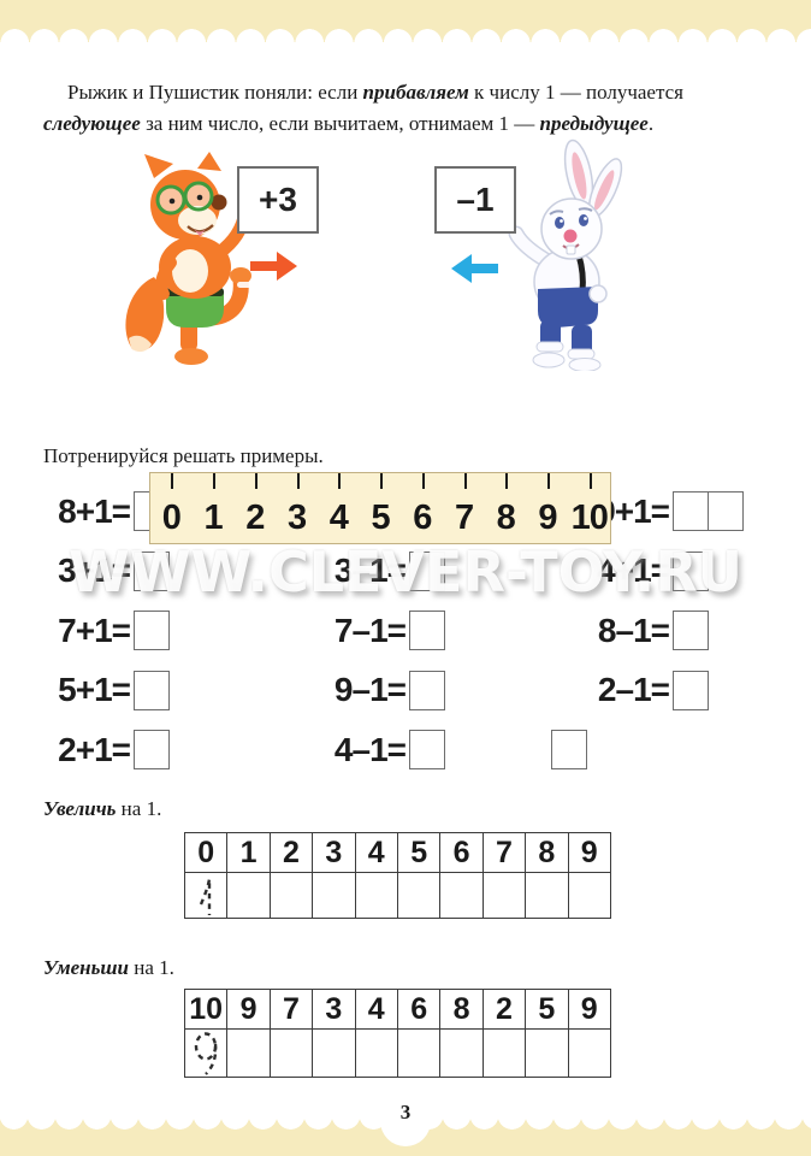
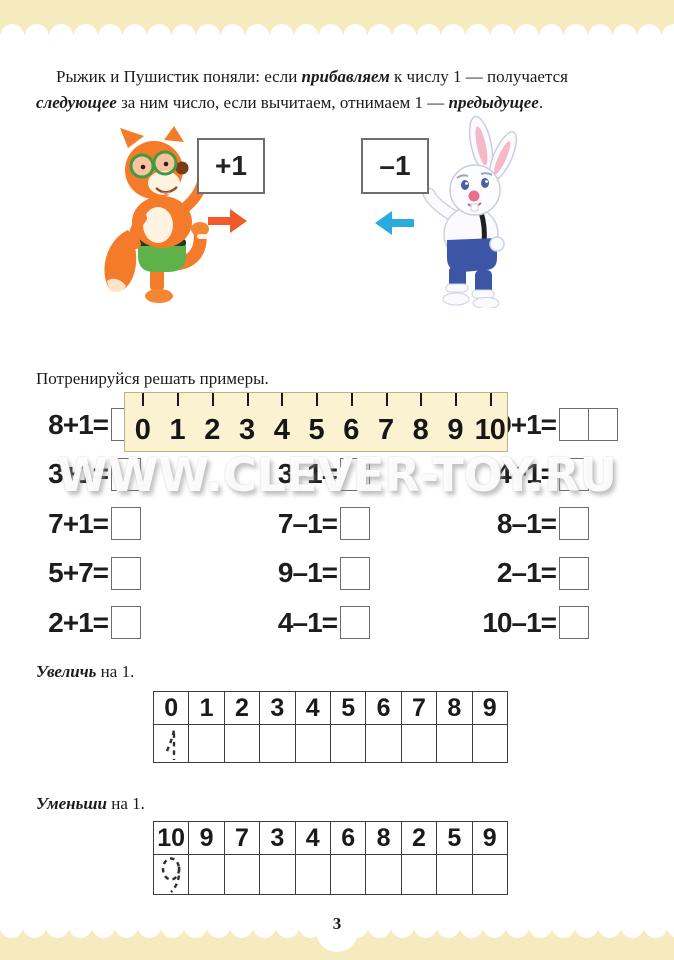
  Рыжик и Пушистик поняли: если прибавляем к числу 1 — получается следующее за ним число, если вычитаем, отнимаем 1 — предыдущее.
- +3
+ +1
  –1
  0
  1
  2
  3
  4
  5
  6
  7
  8
  9
  10
  Потренируйся решать примеры.
  8+1=
  3+1=
  7+1=
- 5+1=
+ 5+7=
  2+1=
  3–1=
  7–1=
  9–1=
  4–1=
  +1=
  4+1=
  8–1=
  2–1=
+ 10–1=
  WWW.CLEVER-TOY.RU
  Увеличь на 1.
  0	1	2	3	4	5	6	7	8	9
  Уменьши на 1.
  10	9	7	3	4	6	8	2	5	9
  3
